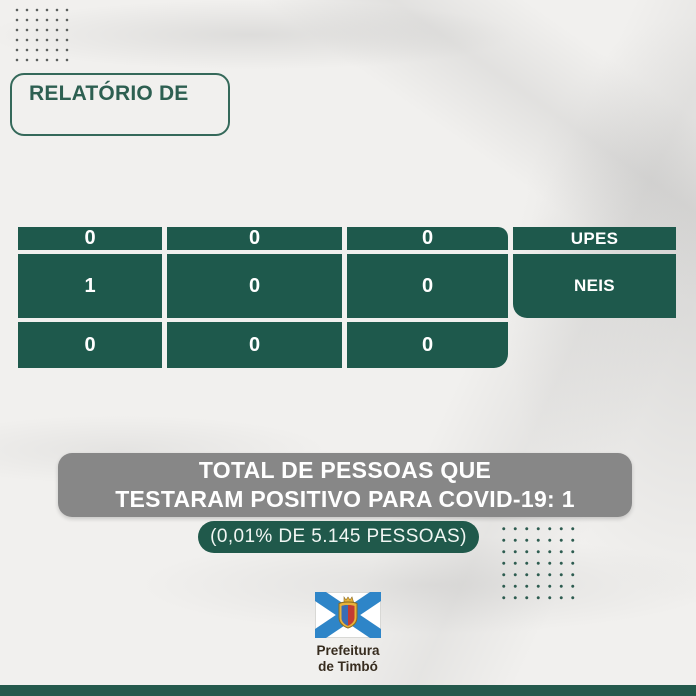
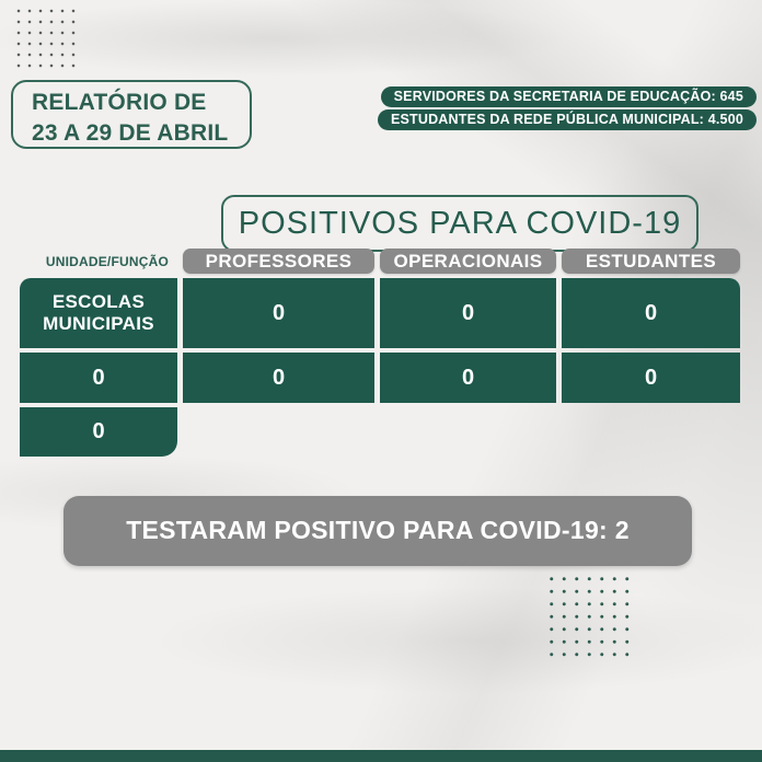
  RELATÓRIO DE
+ 23 A 29 DE ABRIL
+ SERVIDORES DA SECRETARIA DE EDUCAÇÃO: 645
+ ESTUDANTES DA REDE PÚBLICA MUNICIPAL: 4.500
+ POSITIVOS PARA COVID-19
+ UNIDADE/FUNÇÃO
+ PROFESSORES
+ OPERACIONAIS
+ ESTUDANTES
+ ESCOLAS MUNICIPAIS
  0
  0
  0
- UPES
- 1
  0
  0
- NEIS
  0
  0
  0
- TOTAL DE PESSOAS QUE
- TESTARAM POSITIVO PARA COVID-19: 1
+ TESTARAM POSITIVO PARA COVID-19: 2
- (0,01% DE 5.145 PESSOAS)
- Prefeitura
- de Timbó
